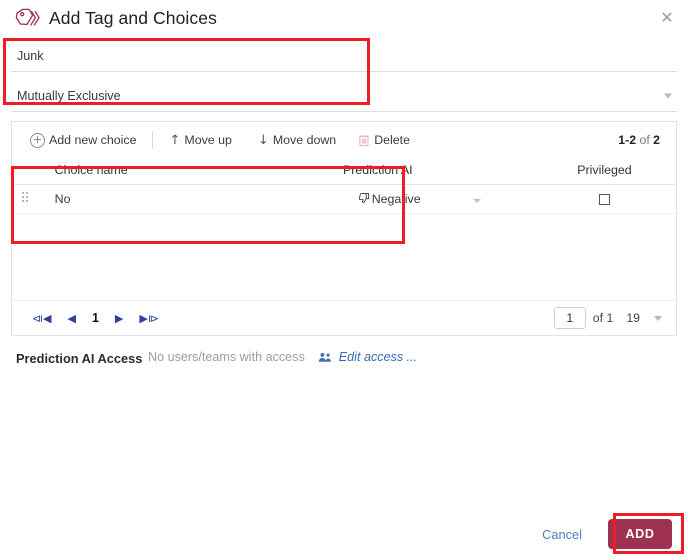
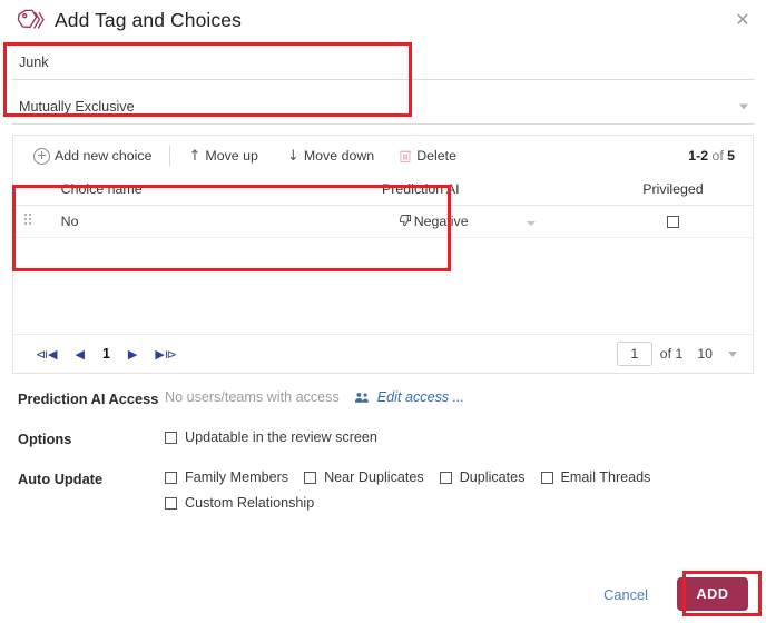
  Add Tag and Choices
  ✕
  Junk
  Mutually Exclusive
  Add new choice
  ↑
  Move up
  ↓
  Move down
  Delete
- 1-2 of 2
+ 1-2 of 5
  	Choice name	Prediction AI		Privileged
  	No	Negative
  ⧏◀
  ◀
  1
  ▶
  ▶⧐
  1
  of 1
- 19
+ 10
  Prediction AI Access
  No users/teams with access Edit access ...
+ Options
+ Updatable in the review screen
+ Auto Update
+ Family Members
+ Near Duplicates
+ Duplicates
+ Email Threads
+ Custom Relationship
  Cancel
  ADD
